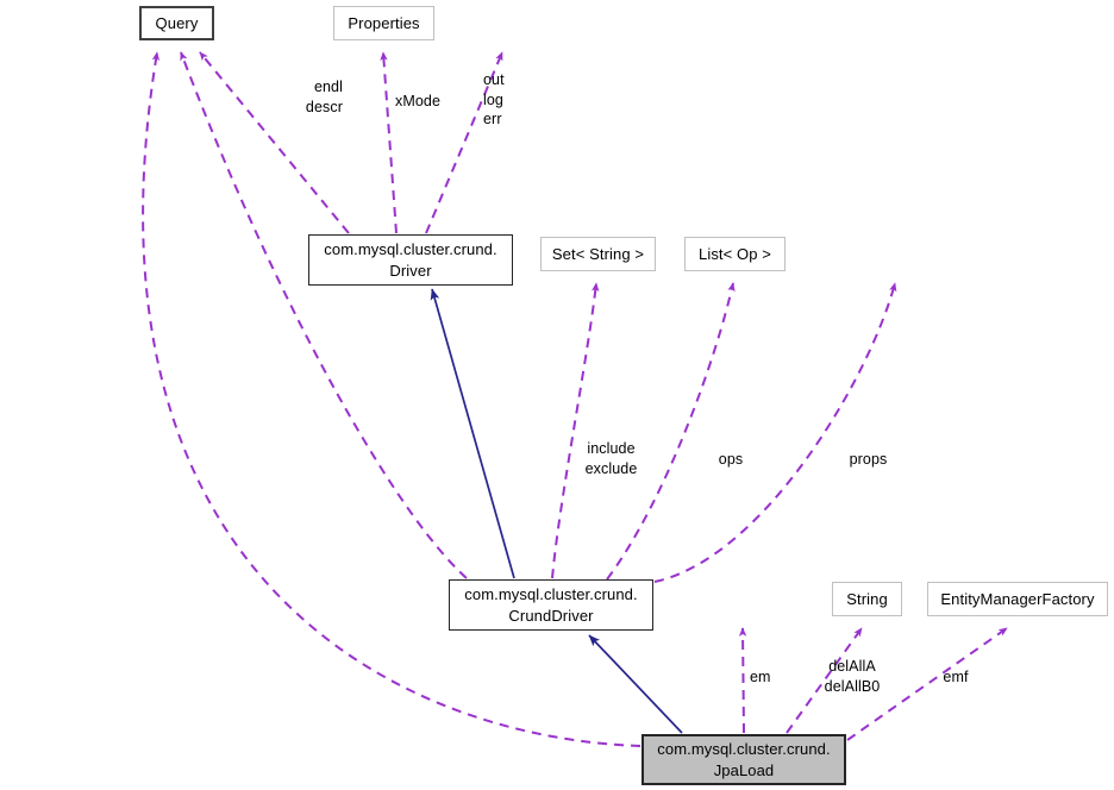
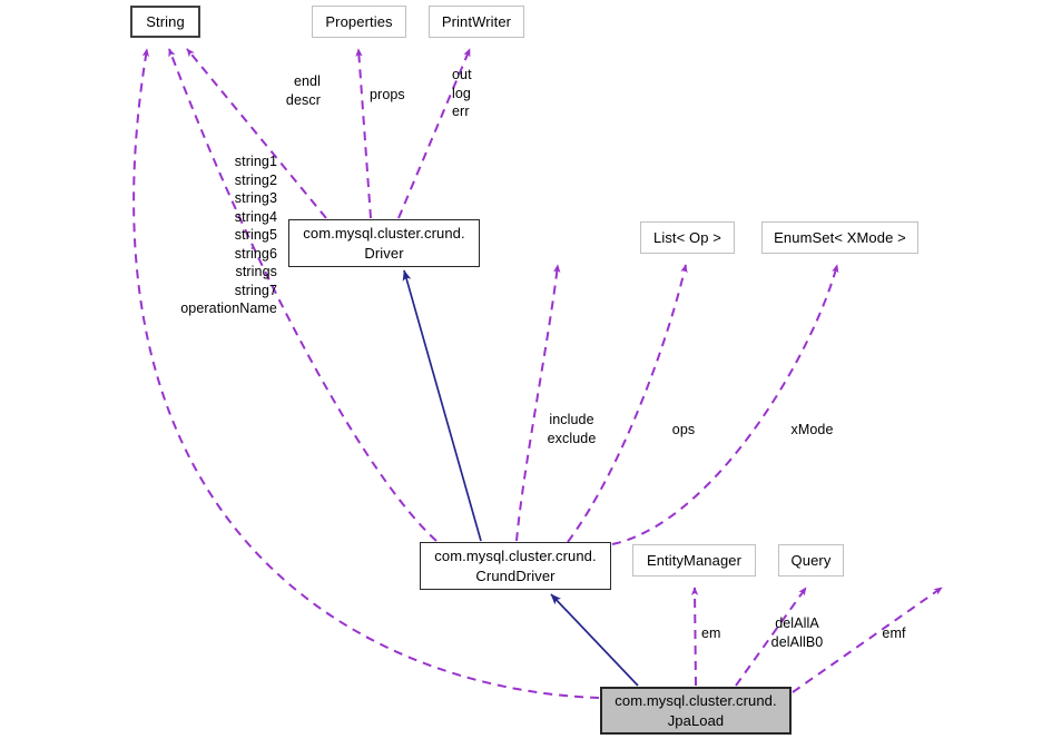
- Query
+ String
  Properties
+ PrintWriter
  com.mysql.cluster.crund.
  Driver
- Set< String >
  List< Op >
+ EnumSet< XMode >
  com.mysql.cluster.crund.
  CrundDriver
+ EntityManager
- String
+ Query
- EntityManagerFactory
  com.mysql.cluster.crund.
  JpaLoad
  endl
  descr
- xMode
+ props
  out
  log
  err
+ string1
+ string2
+ string3
+ string4
+ string5
+ string6
+ strings
+ string7
+ operationName
  include
  exclude
  ops
- props
+ xMode
  em
  delAllA
  delAllB0
  emf
